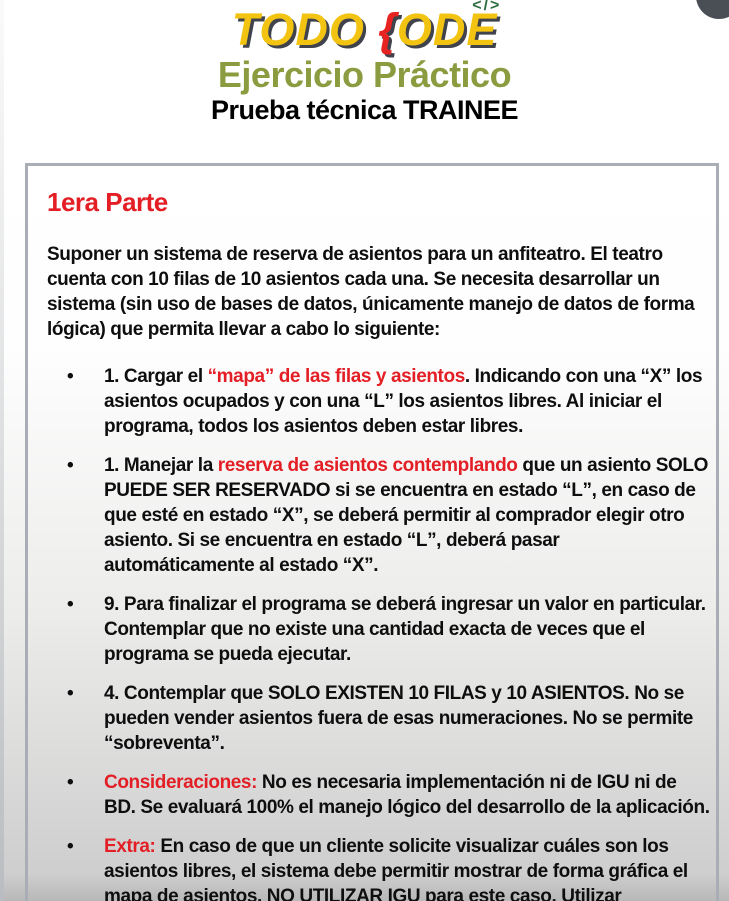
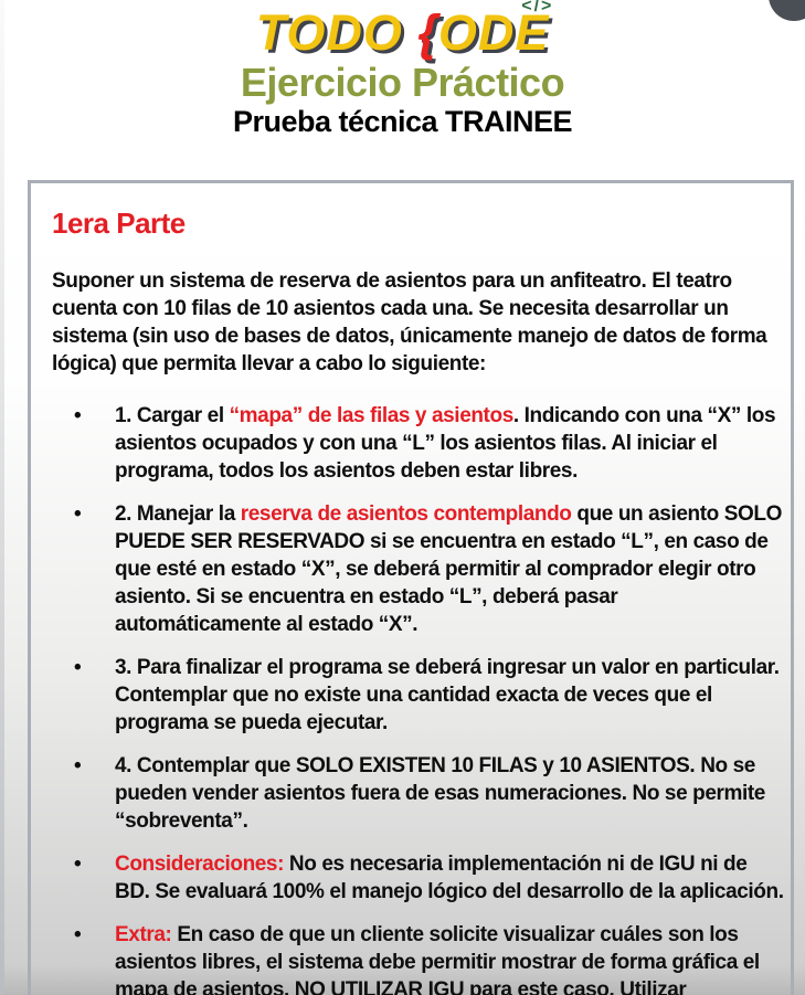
  TODO {ODE
  </>
  Ejercicio Práctico
  Prueba técnica TRAINEE
  1era Parte
  Suponer un sistema de reserva de asientos para un anfiteatro. El teatro cuenta con 10 filas de 10 asientos cada una. Se necesita desarrollar un sistema (sin uso de bases de datos, únicamente manejo de datos de forma lógica) que permita llevar a cabo lo siguiente:
- 1. Cargar el “mapa” de las filas y asientos. Indicando con una “X” los asientos ocupados y con una “L” los asientos libres. Al iniciar el programa, todos los asientos deben estar libres.
+ 1. Cargar el “mapa” de las filas y asientos. Indicando con una “X” los asientos ocupados y con una “L” los asientos filas. Al iniciar el programa, todos los asientos deben estar libres.
- 1. Manejar la reserva de asientos contemplando que un asiento SOLO PUEDE SER RESERVADO si se encuentra en estado “L”, en caso de que esté en estado “X”, se deberá permitir al comprador elegir otro asiento. Si se encuentra en estado “L”, deberá pasar automáticamente al estado “X”.
+ 2. Manejar la reserva de asientos contemplando que un asiento SOLO PUEDE SER RESERVADO si se encuentra en estado “L”, en caso de que esté en estado “X”, se deberá permitir al comprador elegir otro asiento. Si se encuentra en estado “L”, deberá pasar automáticamente al estado “X”.
- 9. Para finalizar el programa se deberá ingresar un valor en particular. Contemplar que no existe una cantidad exacta de veces que el programa se pueda ejecutar.
+ 3. Para finalizar el programa se deberá ingresar un valor en particular. Contemplar que no existe una cantidad exacta de veces que el programa se pueda ejecutar.
  4. Contemplar que SOLO EXISTEN 10 FILAS y 10 ASIENTOS. No se pueden vender asientos fuera de esas numeraciones. No se permite “sobreventa”.
  Consideraciones: No es necesaria implementación ni de IGU ni de BD. Se evaluará 100% el manejo lógico del desarrollo de la aplicación.
  Extra: En caso de que un cliente solicite visualizar cuáles son los asientos libres, el sistema debe permitir mostrar de forma gráfica el mapa de asientos. NO UTILIZAR IGU para este caso. Utilizar
